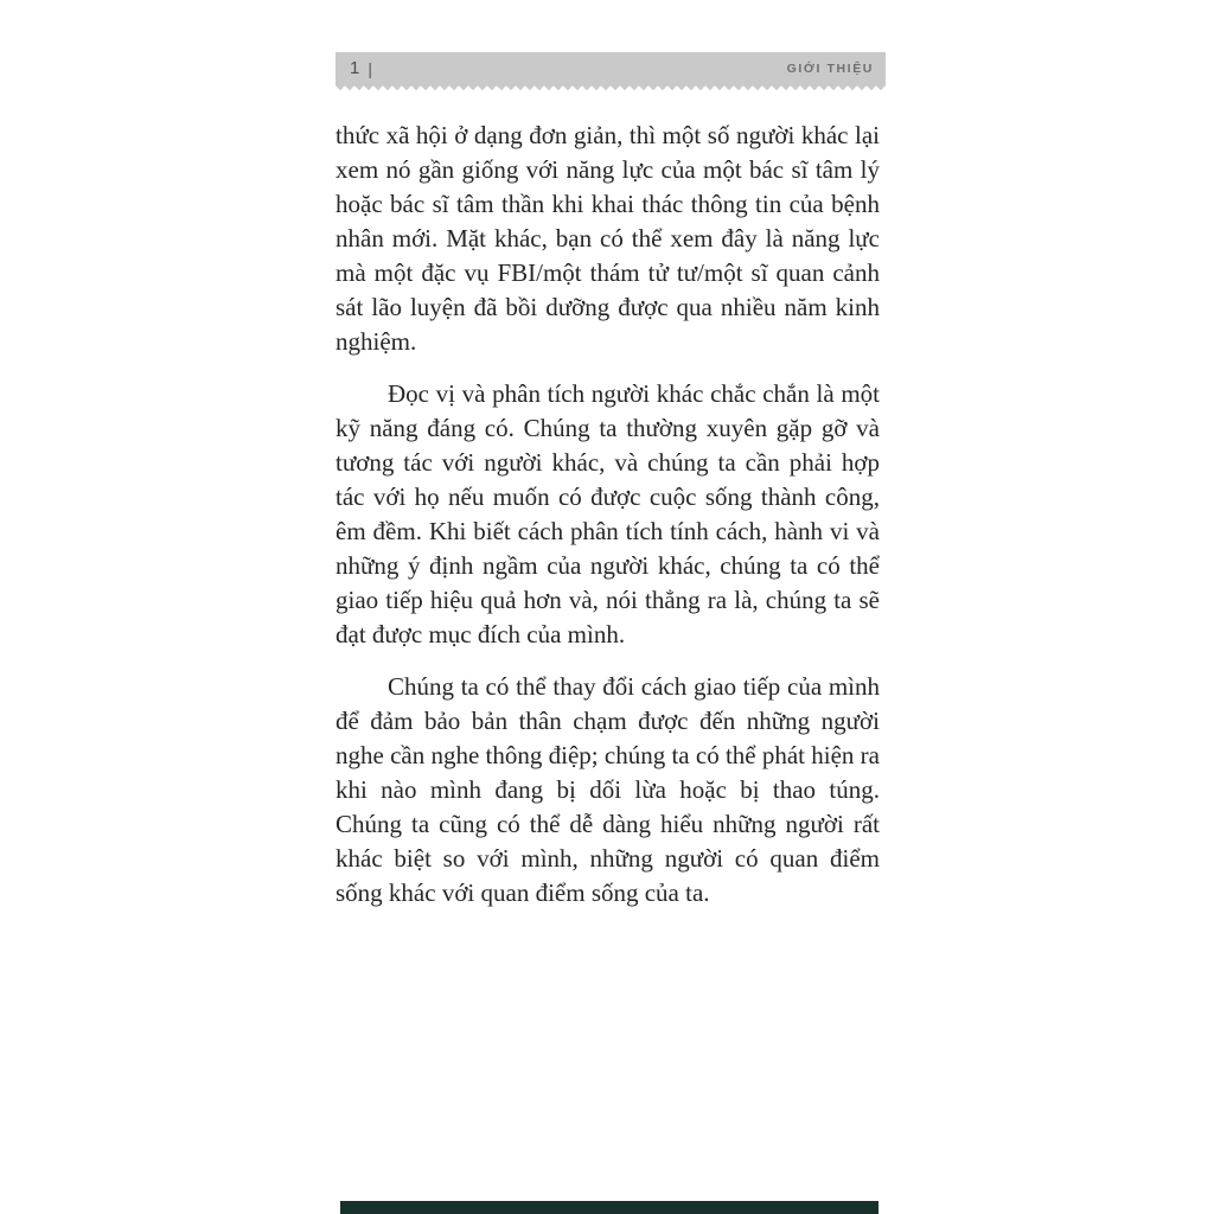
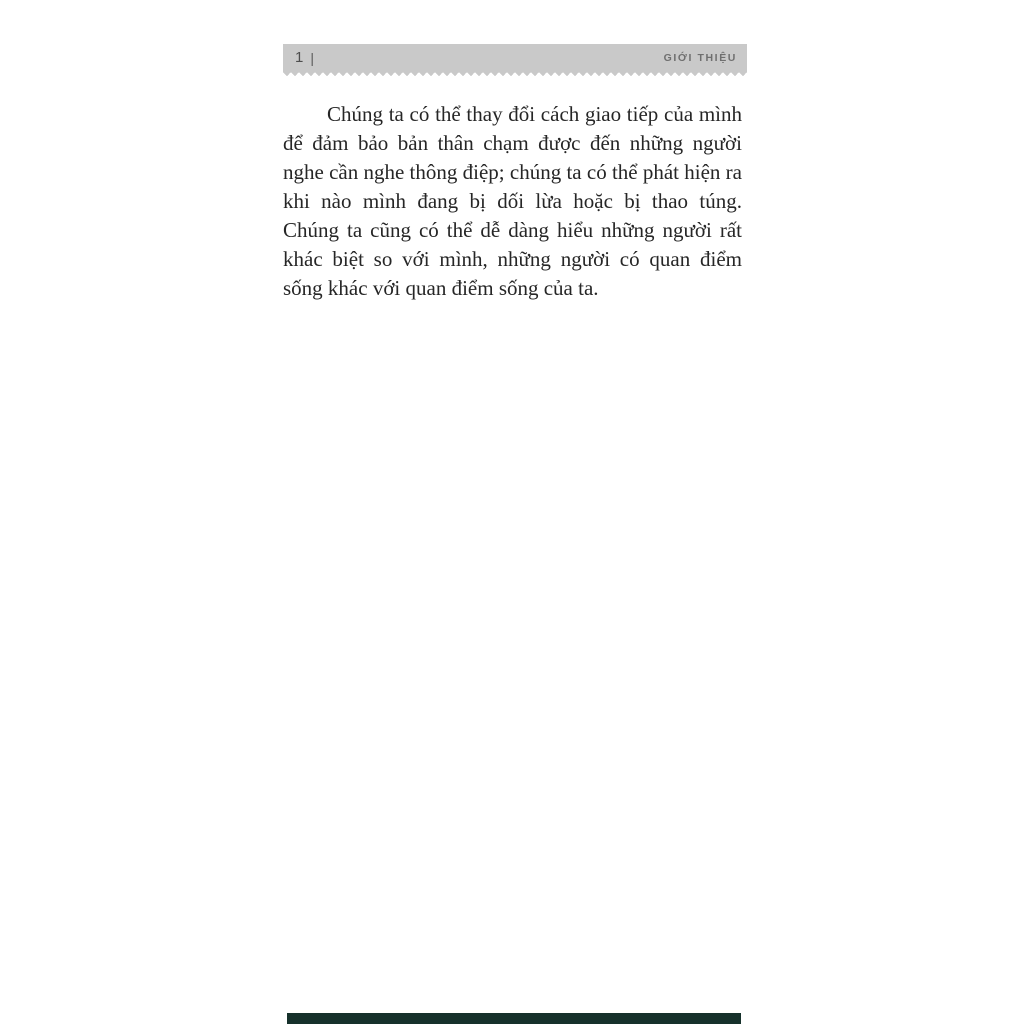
  1
  |
  GIỚI THIỆU
- thức xã hội ở dạng đơn giản, thì một số người khác lại xem nó gần giống với năng lực của một bác sĩ tâm lý hoặc bác sĩ tâm thần khi khai thác thông tin của bệnh nhân mới. Mặt khác, bạn có thể xem đây là năng lực mà một đặc vụ FBI/một thám tử tư/một sĩ quan cảnh sát lão luyện đã bồi dưỡng được qua nhiều năm kinh nghiệm.
- Đọc vị và phân tích người khác chắc chắn là một kỹ năng đáng có. Chúng ta thường xuyên gặp gỡ và tương tác với người khác, và chúng ta cần phải hợp tác với họ nếu muốn có được cuộc sống thành công, êm đềm. Khi biết cách phân tích tính cách, hành vi và những ý định ngầm của người khác, chúng ta có thể giao tiếp hiệu quả hơn và, nói thẳng ra là, chúng ta sẽ đạt được mục đích của mình.
  Chúng ta có thể thay đổi cách giao tiếp của mình để đảm bảo bản thân chạm được đến những người nghe cần nghe thông điệp; chúng ta có thể phát hiện ra khi nào mình đang bị dối lừa hoặc bị thao túng. Chúng ta cũng có thể dễ dàng hiểu những người rất khác biệt so với mình, những người có quan điểm sống khác với quan điểm sống của ta.
